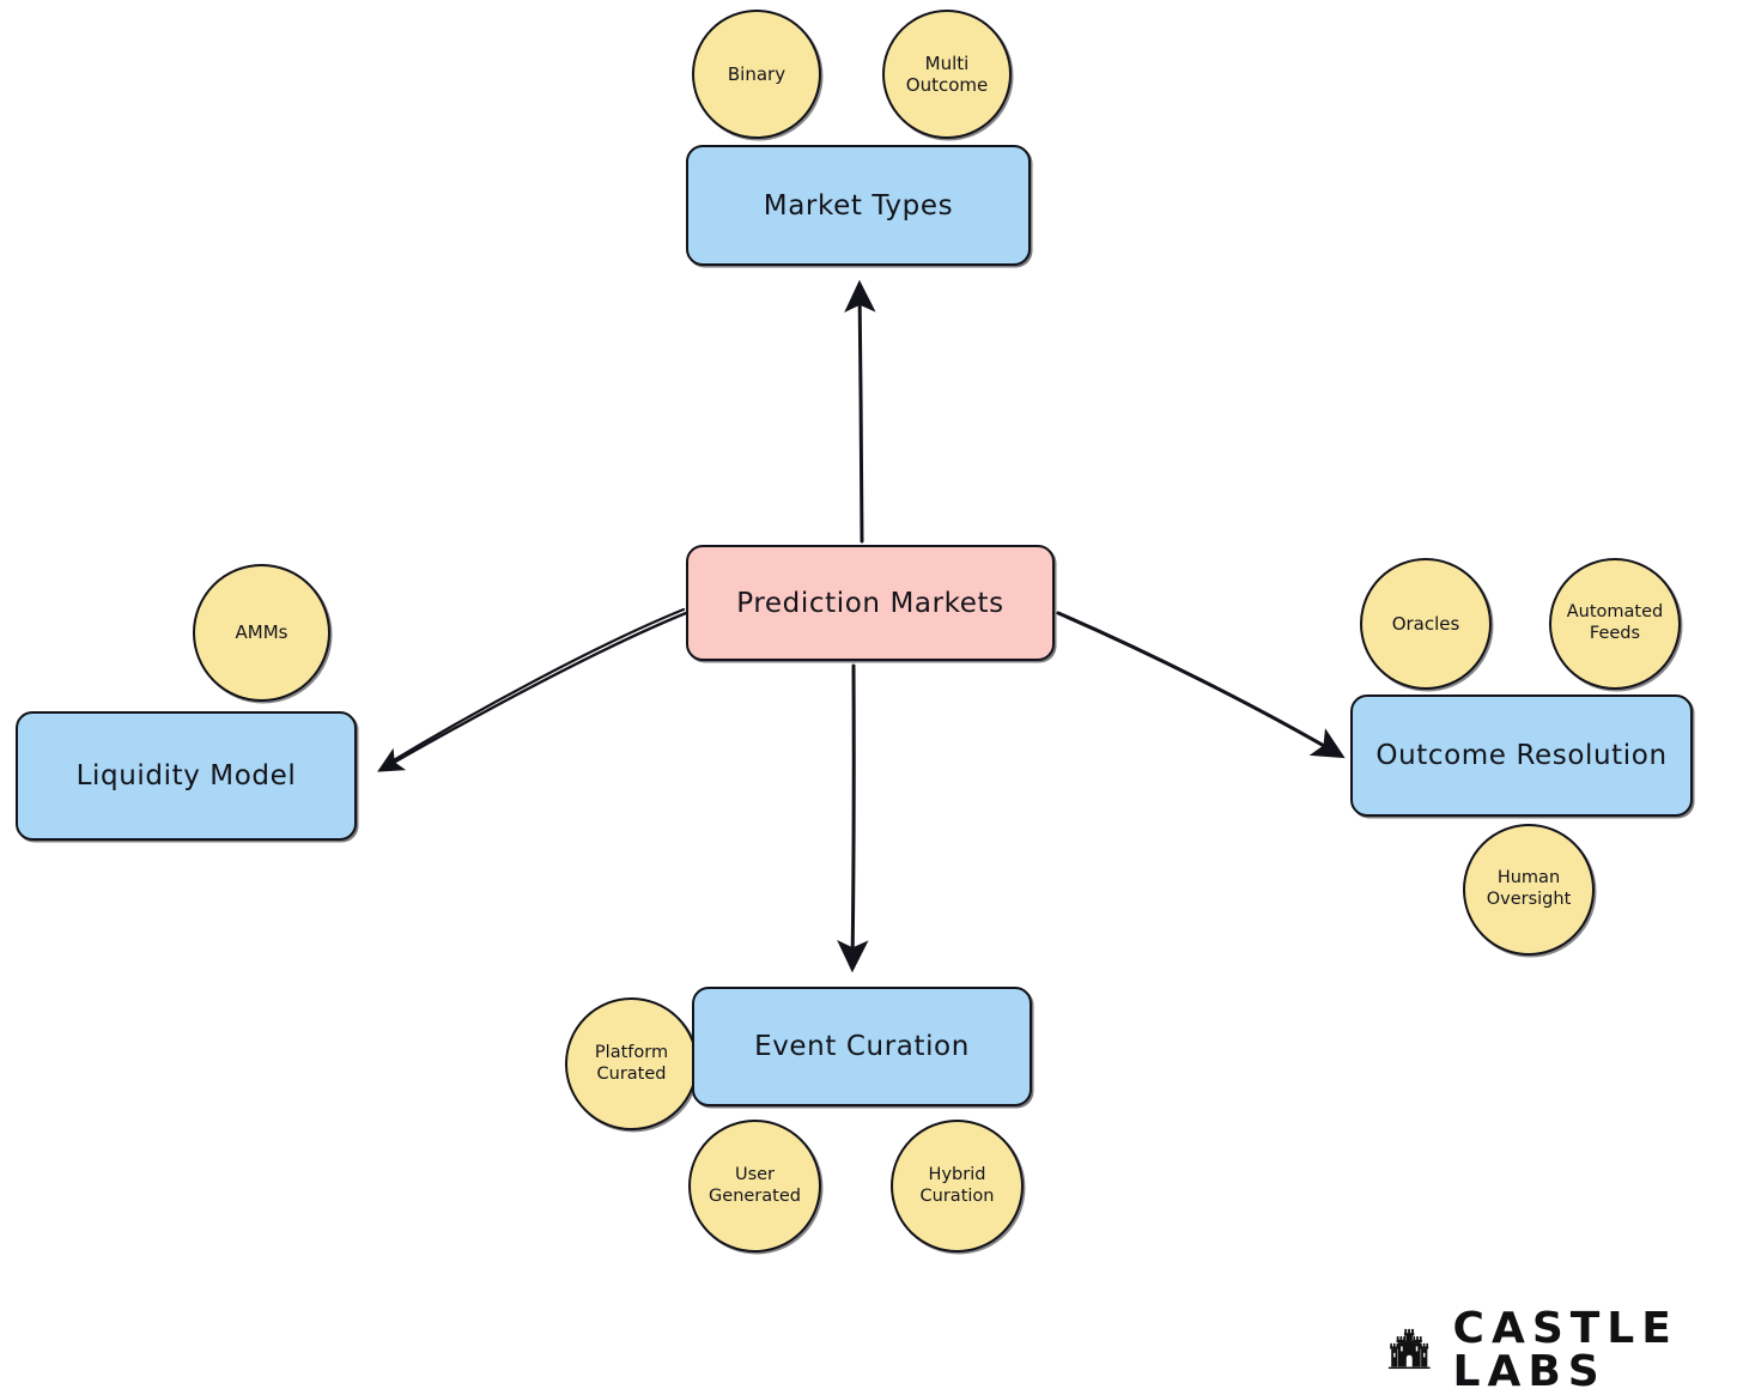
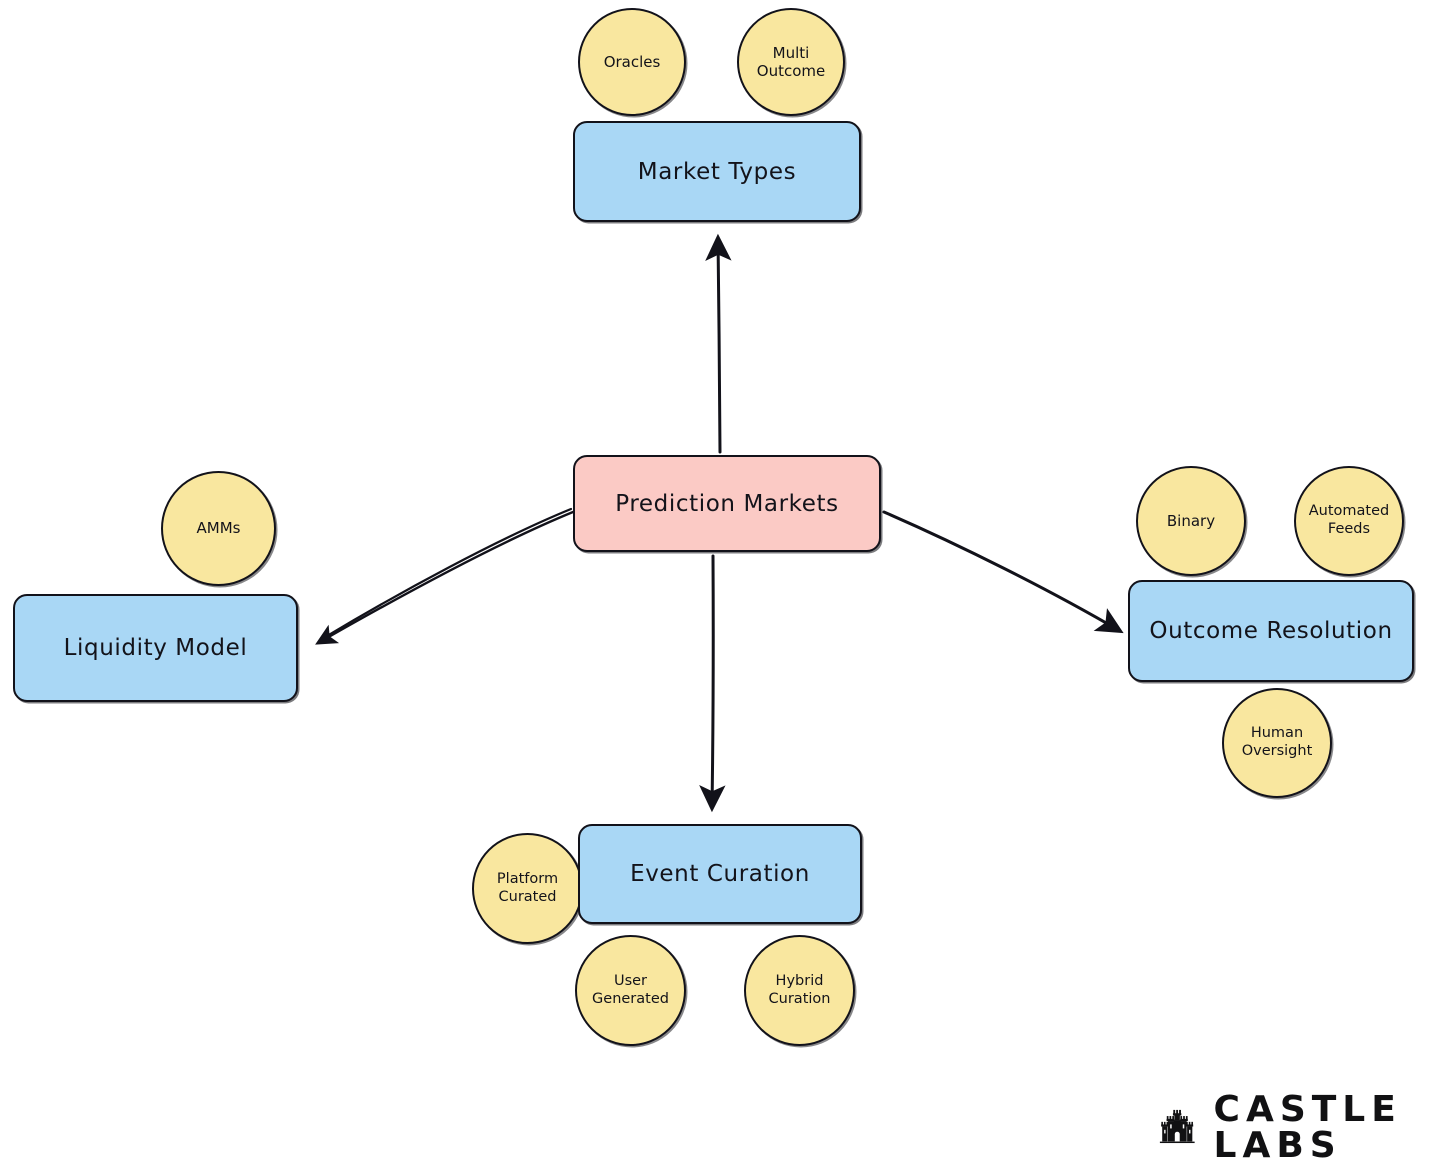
- Binary
+ Oracles
  Multi
  Outcome
  Market Types
  AMMs
  Liquidity Model
  Prediction Markets
- Oracles
+ Binary
  Automated
  Feeds
  Outcome Resolution
  Human
  Oversight
  Platform
  Curated
  Event Curation
  User
  Generated
  Hybrid
  Curation
  CASTLE LABS
